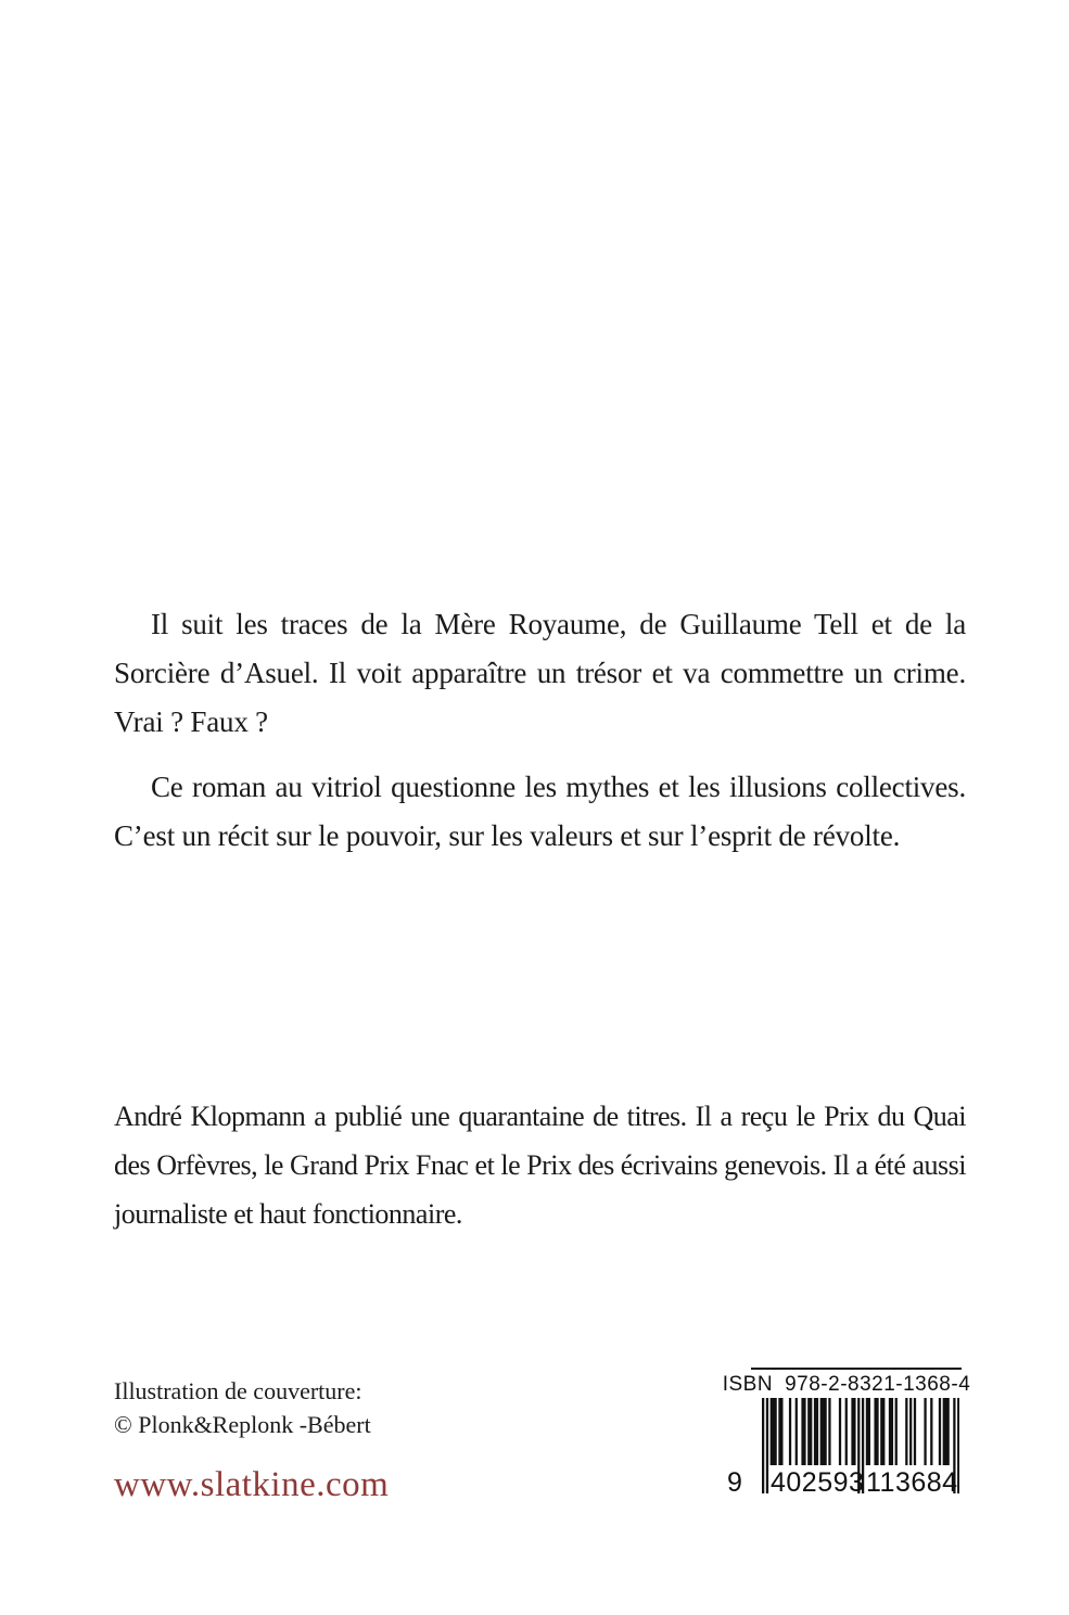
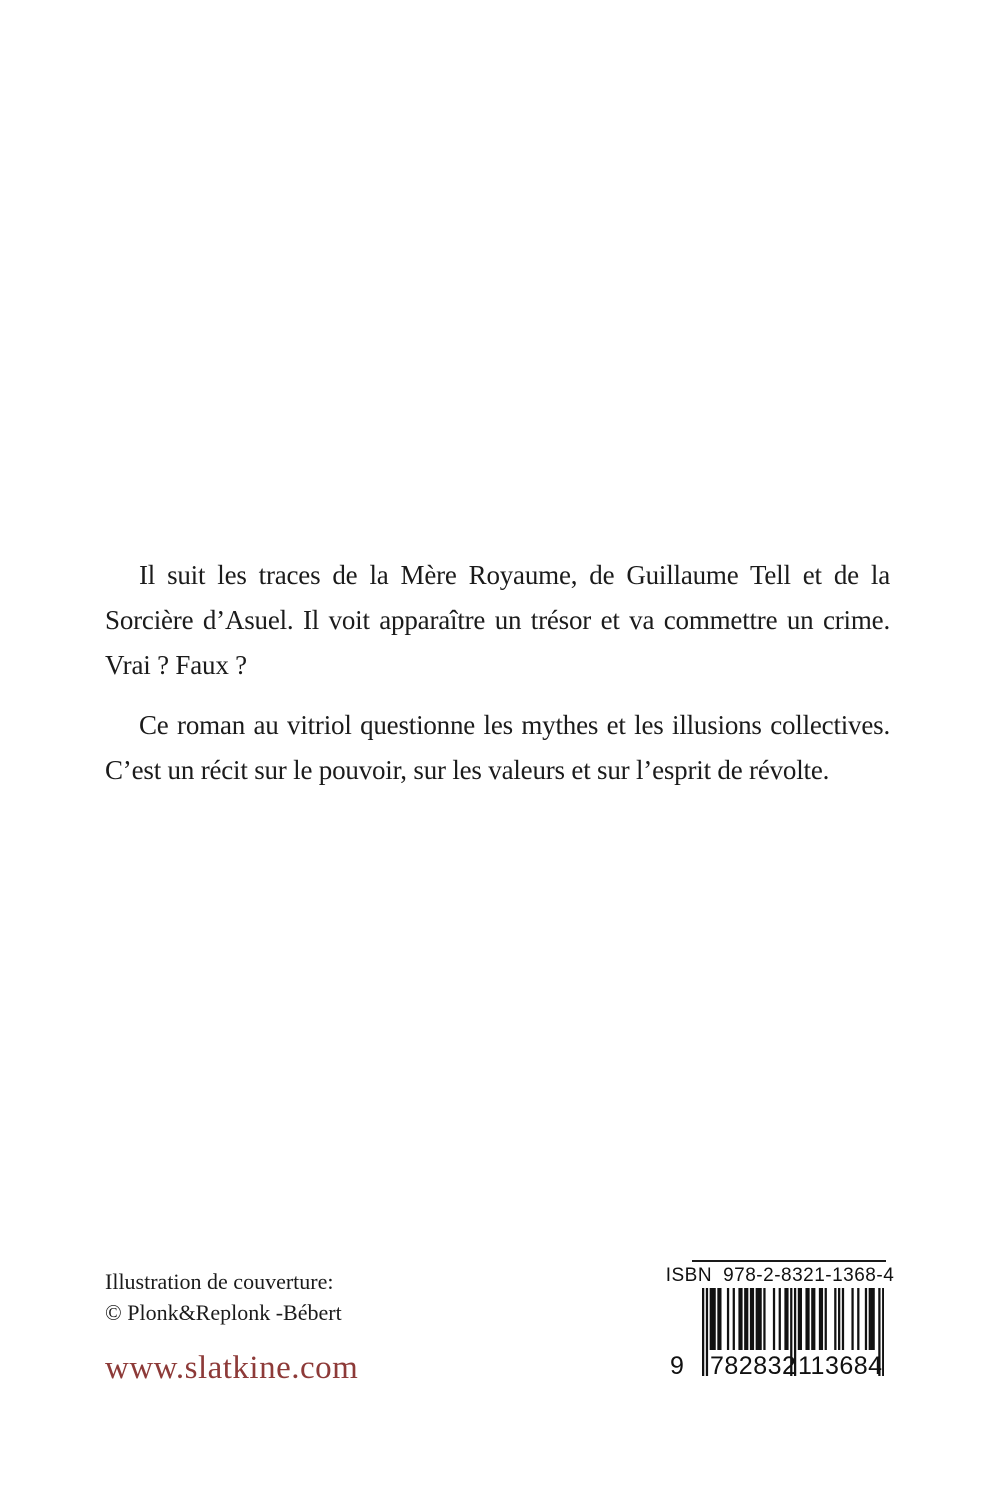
  Il suit les traces de la Mère Royaume, de Guillaume Tell et de la Sorcière d’Asuel. Il voit apparaître un trésor et va commettre un crime. Vrai ? Faux ?
  Ce roman au vitriol questionne les mythes et les illusions collectives. C’est un récit sur le pouvoir, sur les valeurs et sur l’esprit de révolte.
- André Klopmann a publié une quarantaine de titres. Il a reçu le Prix du Quai des Orfèvres, le Grand Prix Fnac et le Prix des écrivains genevois. Il a été aussi journaliste et haut fonctionnaire.
  Illustration de couverture:
  © Plonk&Replonk -Bébert
  www.slatkine.com
  ISBN
  978-2-8321-1368-4
  9
- 402593
+ 782832
  113684
